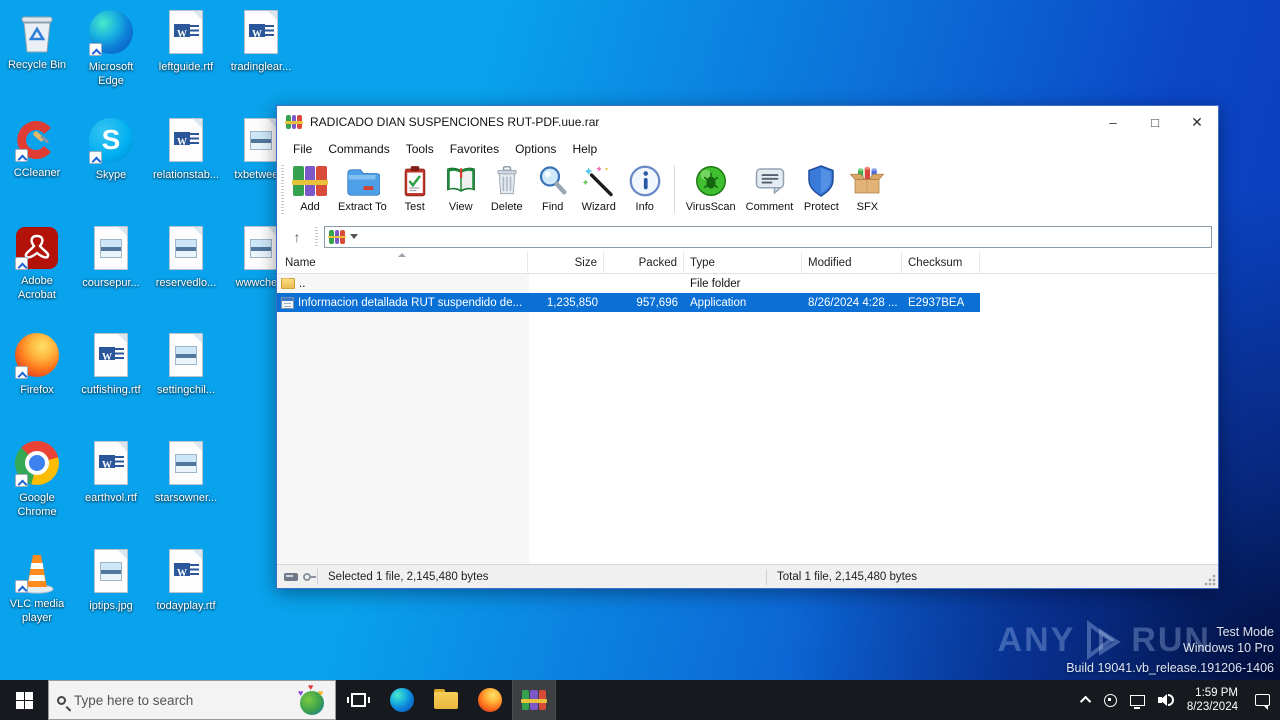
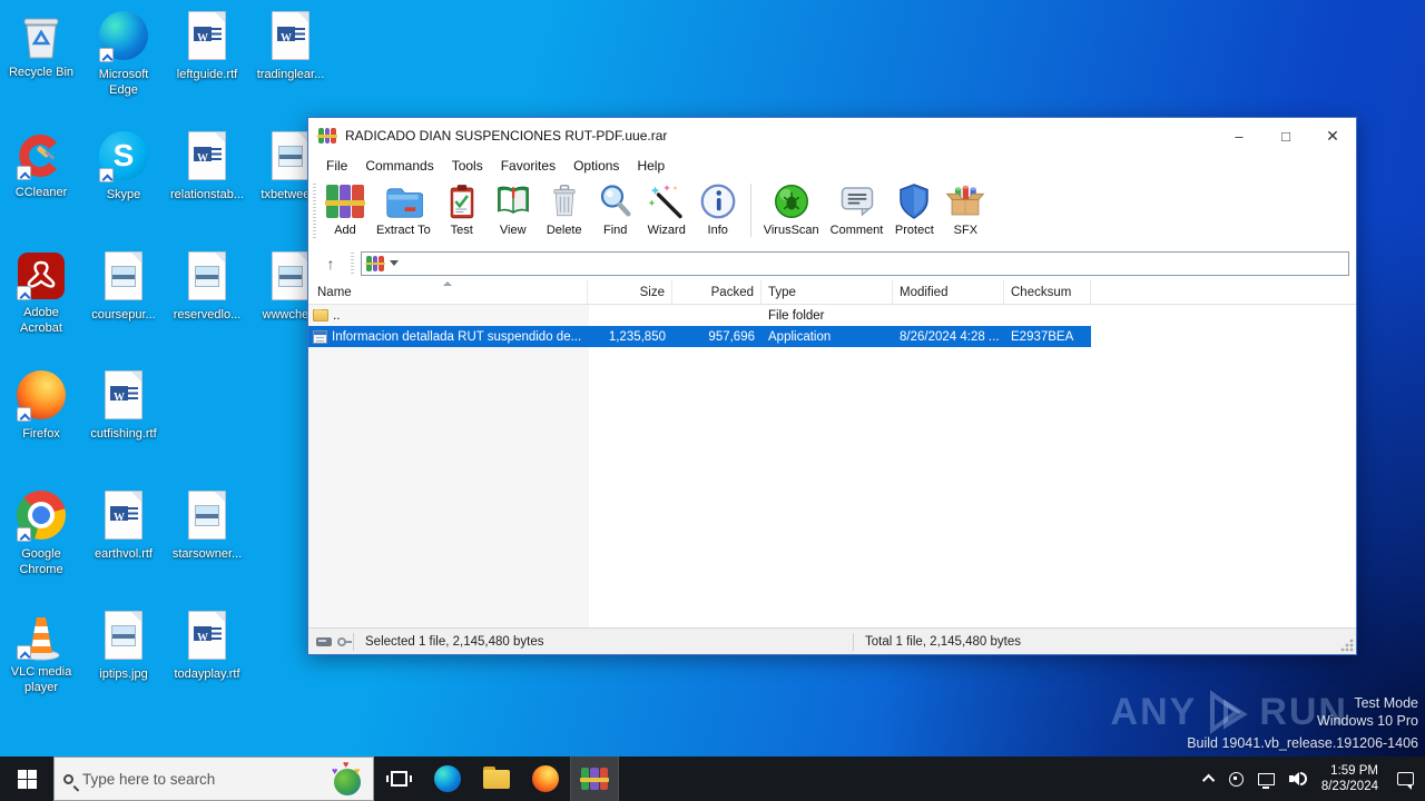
  Recycle Bin
  Microsoft Edge
  leftguide.rtf
  tradinglear...
  CCleaner
  Skype
  relationstab...
  Adobe Acrobat
  coursepur...
  reservedlo...
  Firefox
  cutfishing.rtf
- settingchil...
  Google Chrome
  earthvol.rtf
  starsowner...
  VLC media player
  iptips.jpg
  todayplay.rtf
  ANY
  RUN
  Test Mode
  Windows 10 Pro
  Build 19041.vb_release.191206-1406
  RADICADO DIAN SUSPENCIONES RUT-PDF.uue.rar
  –
  □
  ✕
  File
  Commands
  Tools
  Favorites
  Options
  Help
  Add
  Extract To
  Test
  View
  Delete
  Find
  Wizard
  Info
  VirusScan
  Comment
  Protect
  SFX
  ↑
  Name
  Size
  Packed
  Type
  Modified
  Checksum
  ..
  File folder
  Informacion detallada RUT suspendido de...
  1,235,850
  957,696
  Application
  8/26/2024 4:28 ...
  E2937BEA
  Selected 1 file, 2,145,480 bytes
  Total 1 file, 2,145,480 bytes
  Type here to search
  ♥
  ♥
  ♥
  1:59 PM
  8/23/2024
